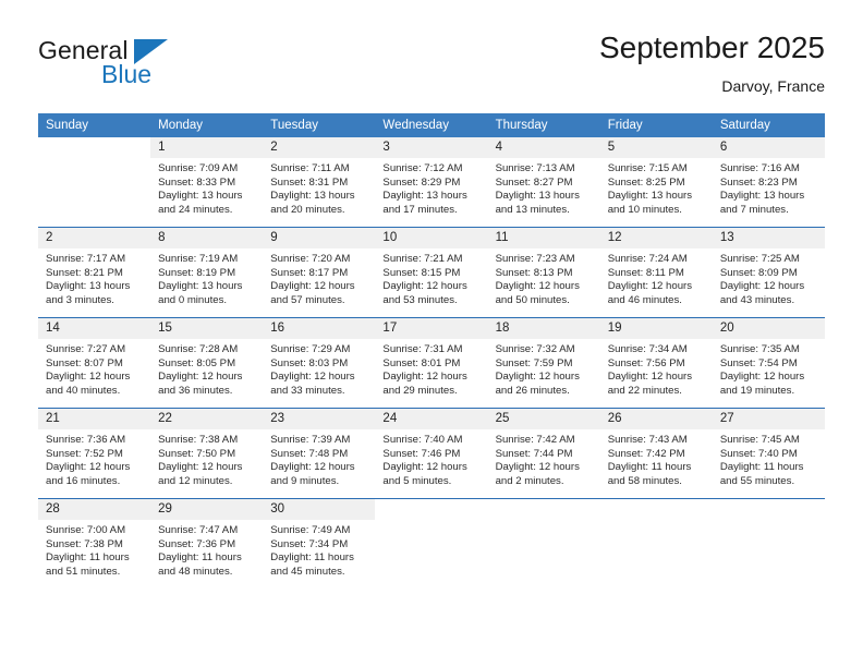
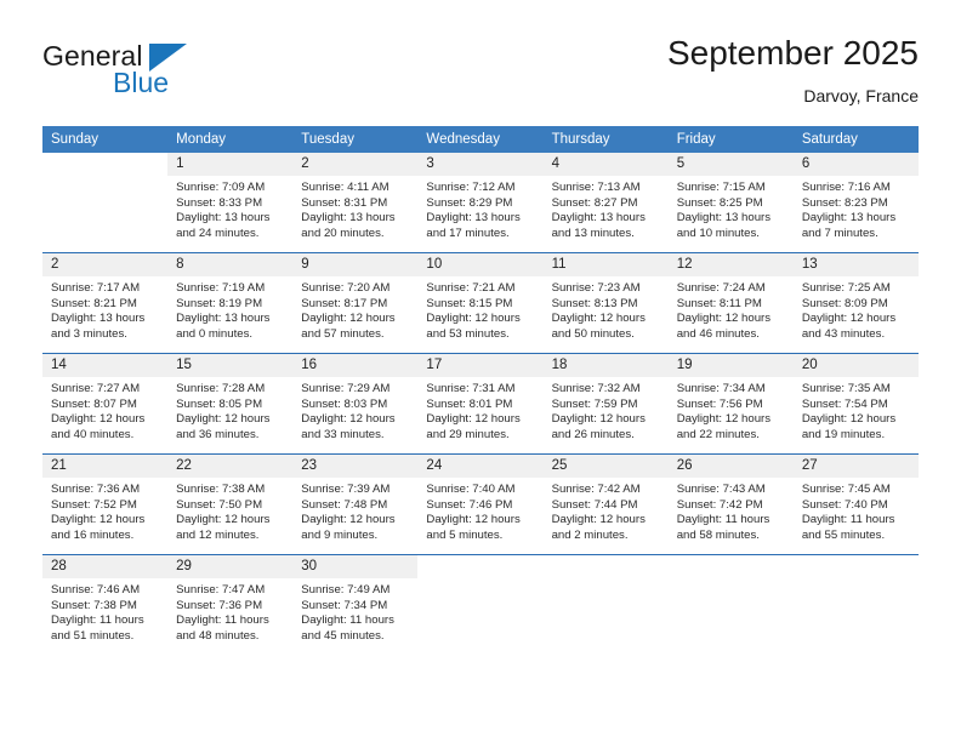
  General
  Blue
  September 2025
  Darvoy, France
  Sunday	Monday	Tuesday	Wednesday	Thursday	Friday	Saturday
- 	1Sunrise: 7:09 AMSunset: 8:33 PMDaylight: 13 hoursand 24 minutes.	2Sunrise: 7:11 AMSunset: 8:31 PMDaylight: 13 hoursand 20 minutes.	3Sunrise: 7:12 AMSunset: 8:29 PMDaylight: 13 hoursand 17 minutes.	4Sunrise: 7:13 AMSunset: 8:27 PMDaylight: 13 hoursand 13 minutes.	5Sunrise: 7:15 AMSunset: 8:25 PMDaylight: 13 hoursand 10 minutes.	6Sunrise: 7:16 AMSunset: 8:23 PMDaylight: 13 hoursand 7 minutes.
+ 	1Sunrise: 7:09 AMSunset: 8:33 PMDaylight: 13 hoursand 24 minutes.	2Sunrise: 4:11 AMSunset: 8:31 PMDaylight: 13 hoursand 20 minutes.	3Sunrise: 7:12 AMSunset: 8:29 PMDaylight: 13 hoursand 17 minutes.	4Sunrise: 7:13 AMSunset: 8:27 PMDaylight: 13 hoursand 13 minutes.	5Sunrise: 7:15 AMSunset: 8:25 PMDaylight: 13 hoursand 10 minutes.	6Sunrise: 7:16 AMSunset: 8:23 PMDaylight: 13 hoursand 7 minutes.
  2Sunrise: 7:17 AMSunset: 8:21 PMDaylight: 13 hoursand 3 minutes.	8Sunrise: 7:19 AMSunset: 8:19 PMDaylight: 13 hoursand 0 minutes.	9Sunrise: 7:20 AMSunset: 8:17 PMDaylight: 12 hoursand 57 minutes.	10Sunrise: 7:21 AMSunset: 8:15 PMDaylight: 12 hoursand 53 minutes.	11Sunrise: 7:23 AMSunset: 8:13 PMDaylight: 12 hoursand 50 minutes.	12Sunrise: 7:24 AMSunset: 8:11 PMDaylight: 12 hoursand 46 minutes.	13Sunrise: 7:25 AMSunset: 8:09 PMDaylight: 12 hoursand 43 minutes.
  14Sunrise: 7:27 AMSunset: 8:07 PMDaylight: 12 hoursand 40 minutes.	15Sunrise: 7:28 AMSunset: 8:05 PMDaylight: 12 hoursand 36 minutes.	16Sunrise: 7:29 AMSunset: 8:03 PMDaylight: 12 hoursand 33 minutes.	17Sunrise: 7:31 AMSunset: 8:01 PMDaylight: 12 hoursand 29 minutes.	18Sunrise: 7:32 AMSunset: 7:59 PMDaylight: 12 hoursand 26 minutes.	19Sunrise: 7:34 AMSunset: 7:56 PMDaylight: 12 hoursand 22 minutes.	20Sunrise: 7:35 AMSunset: 7:54 PMDaylight: 12 hoursand 19 minutes.
  21Sunrise: 7:36 AMSunset: 7:52 PMDaylight: 12 hoursand 16 minutes.	22Sunrise: 7:38 AMSunset: 7:50 PMDaylight: 12 hoursand 12 minutes.	23Sunrise: 7:39 AMSunset: 7:48 PMDaylight: 12 hoursand 9 minutes.	24Sunrise: 7:40 AMSunset: 7:46 PMDaylight: 12 hoursand 5 minutes.	25Sunrise: 7:42 AMSunset: 7:44 PMDaylight: 12 hoursand 2 minutes.	26Sunrise: 7:43 AMSunset: 7:42 PMDaylight: 11 hoursand 58 minutes.	27Sunrise: 7:45 AMSunset: 7:40 PMDaylight: 11 hoursand 55 minutes.
- 28Sunrise: 7:00 AMSunset: 7:38 PMDaylight: 11 hoursand 51 minutes.	29Sunrise: 7:47 AMSunset: 7:36 PMDaylight: 11 hoursand 48 minutes.	30Sunrise: 7:49 AMSunset: 7:34 PMDaylight: 11 hoursand 45 minutes.
+ 28Sunrise: 7:46 AMSunset: 7:38 PMDaylight: 11 hoursand 51 minutes.	29Sunrise: 7:47 AMSunset: 7:36 PMDaylight: 11 hoursand 48 minutes.	30Sunrise: 7:49 AMSunset: 7:34 PMDaylight: 11 hoursand 45 minutes.
